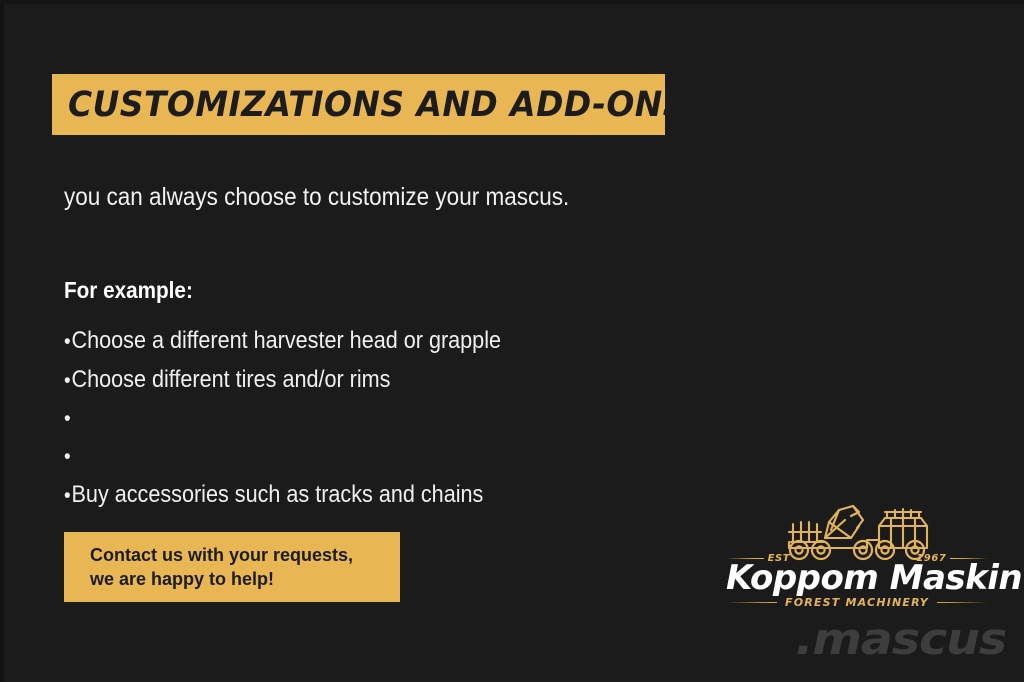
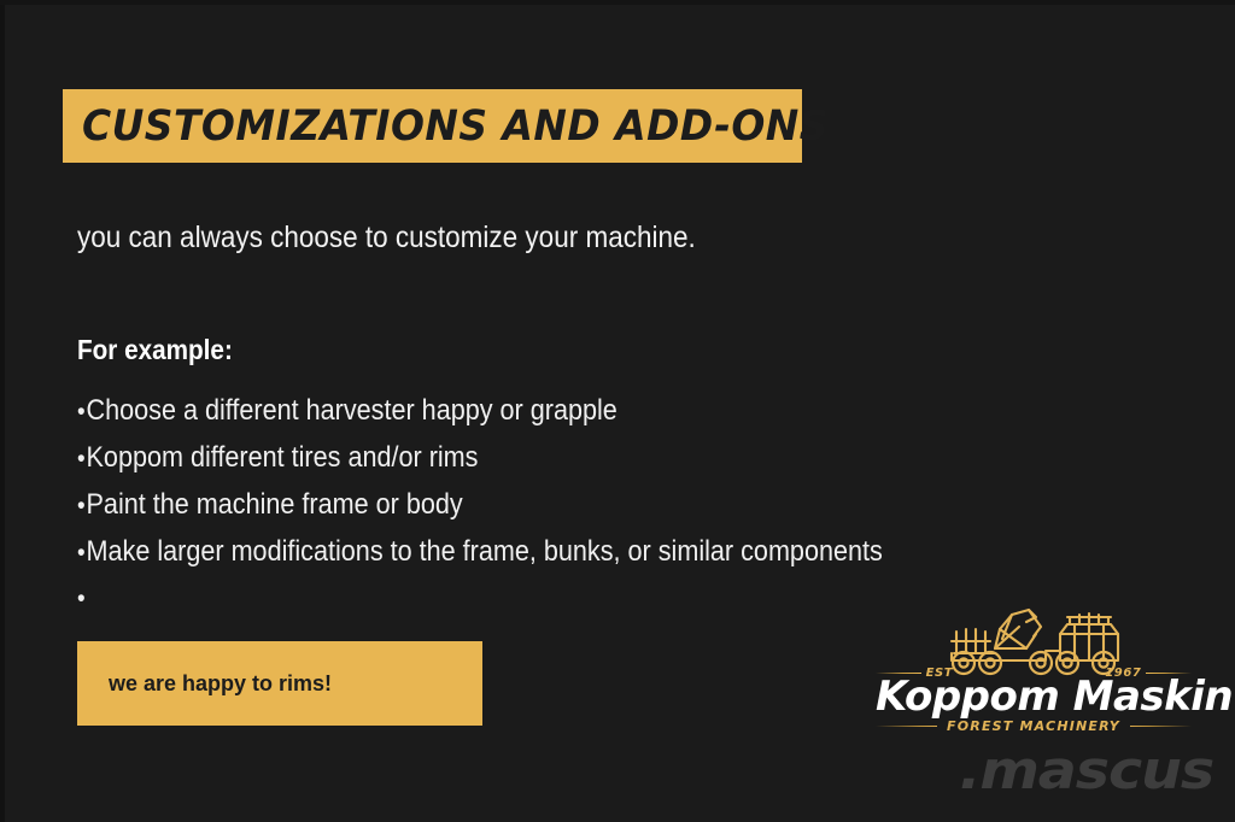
  CUSTOMIZATIONS AND ADD-ONS
- you can always choose to customize your mascus.
+ you can always choose to customize your machine.
  For example:
  •
- Choose a different harvester head or grapple
+ Choose a different harvester happy or grapple
  •
- Choose different tires and/or rims
+ Koppom different tires and/or rims
  •
+ Paint the machine frame or body
  •
+ Make larger modifications to the frame, bunks, or similar components
  •
- Buy accessories such as tracks and chains
- Contact us with your requests,
- we are happy to help!
+ we are happy to rims!
  EST
  1967
  Koppom Maskin
  FOREST MACHINERY
  .mascus
